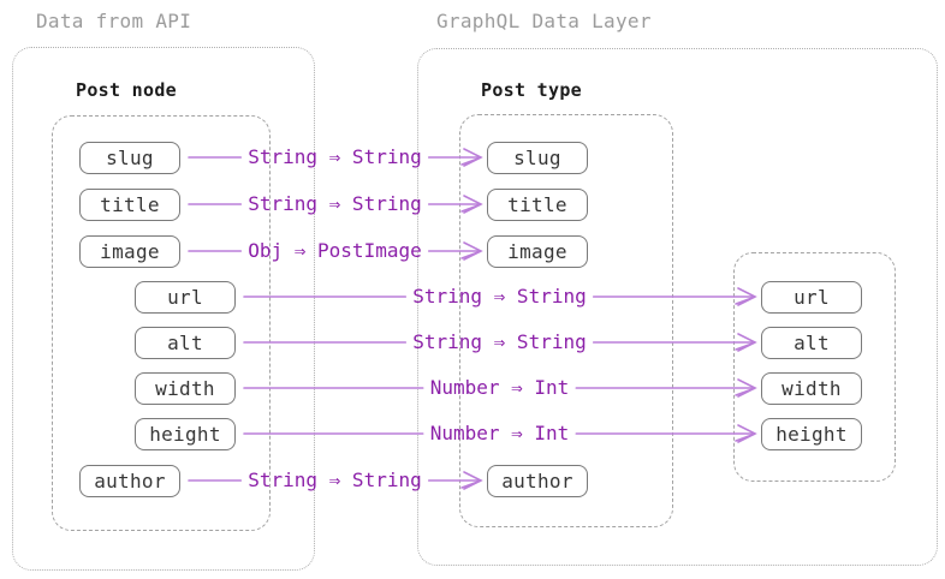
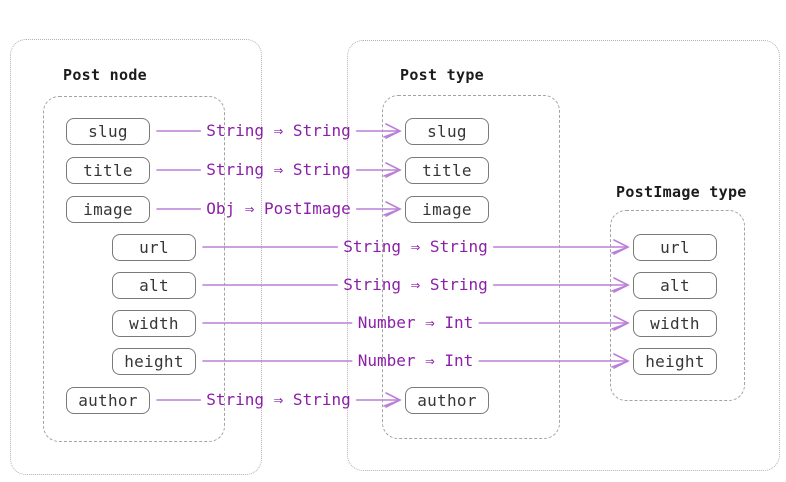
- Data from API
- GraphQL Data Layer
  Post node
  Post type
+ PostImage type
  slug
  title
  image
  url
  alt
  width
  height
  author
  slug
  title
  image
  author
  url
  alt
  width
  height
  String ⇒ String
  String ⇒ String
  Obj ⇒ PostImage
  String ⇒ String
  String ⇒ String
  Number ⇒ Int
  Number ⇒ Int
  String ⇒ String
